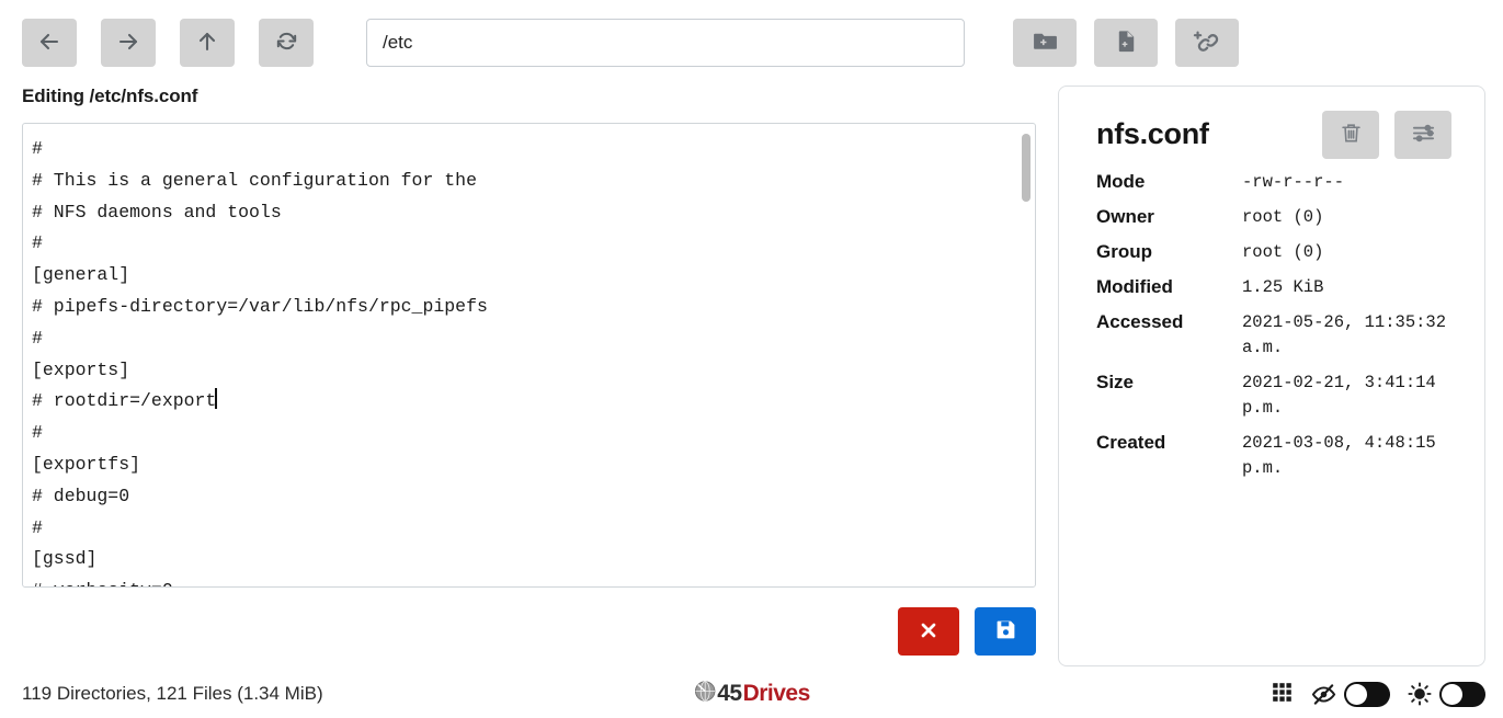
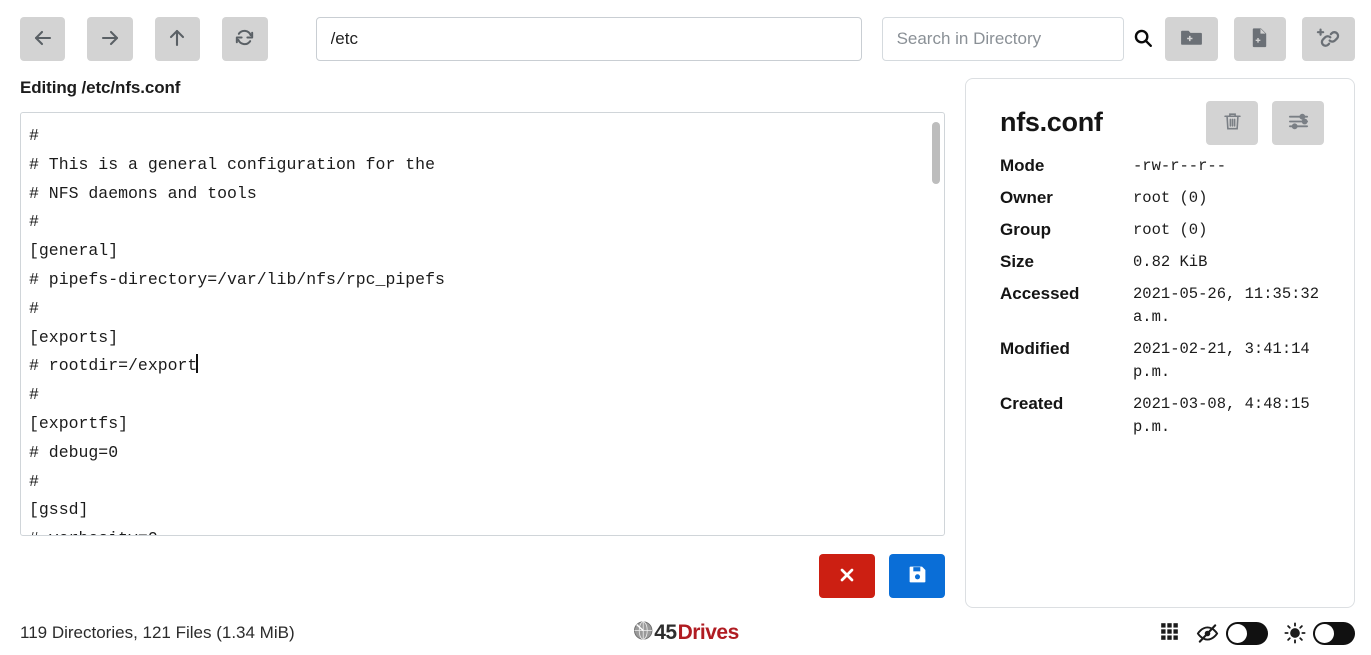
  /etc
+ Search in Directory
  Editing /etc/nfs.conf
  #
  # This is a general configuration for the
  # NFS daemons and tools
  #
  [general]
  # pipefs-directory=/var/lib/nfs/rpc_pipefs
  #
  [exports]
  # rootdir=/export
  #
  [exportfs]
  # debug=0
  #
  [gssd]
  nfs.conf
  Mode
  -rw-r--r--
  Owner
  root (0)
  Group
  root (0)
- Modified
+ Size
- 1.25 KiB
+ 0.82 KiB
  Accessed
  2021-05-26, 11:35:32 a.m.
- Size
+ Modified
  2021-02-21, 3:41:14 p.m.
  Created
  2021-03-08, 4:48:15 p.m.
  119 Directories, 121 Files (1.34 MiB)
  45
  Drives
